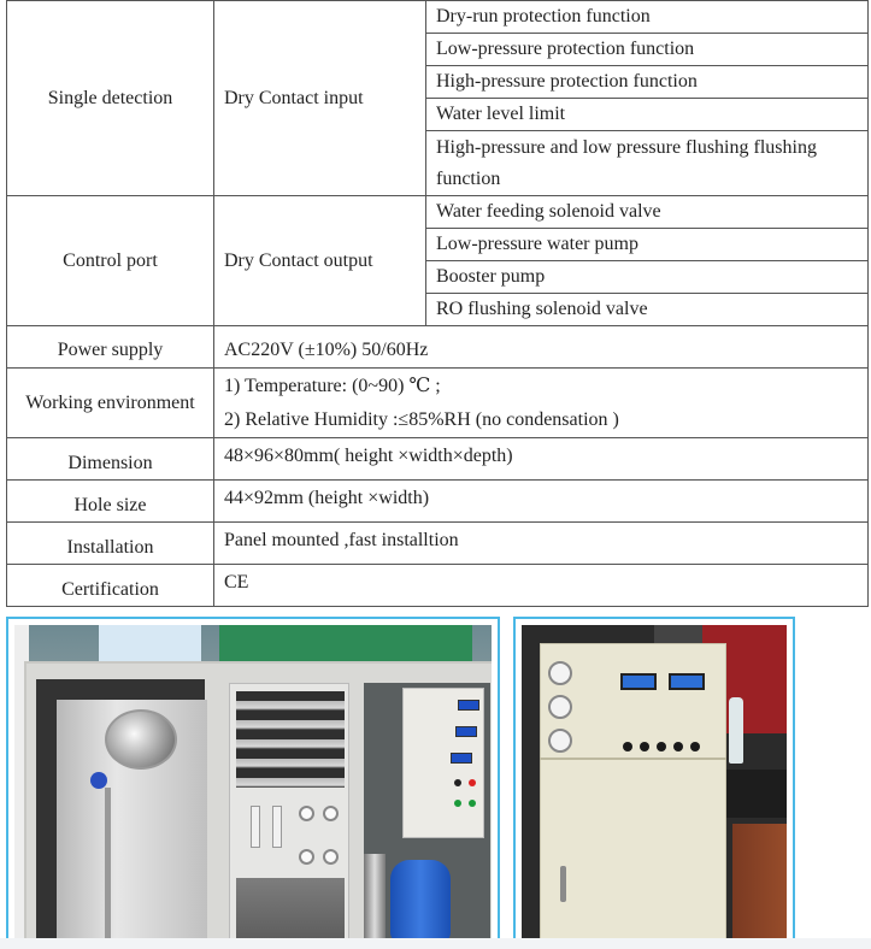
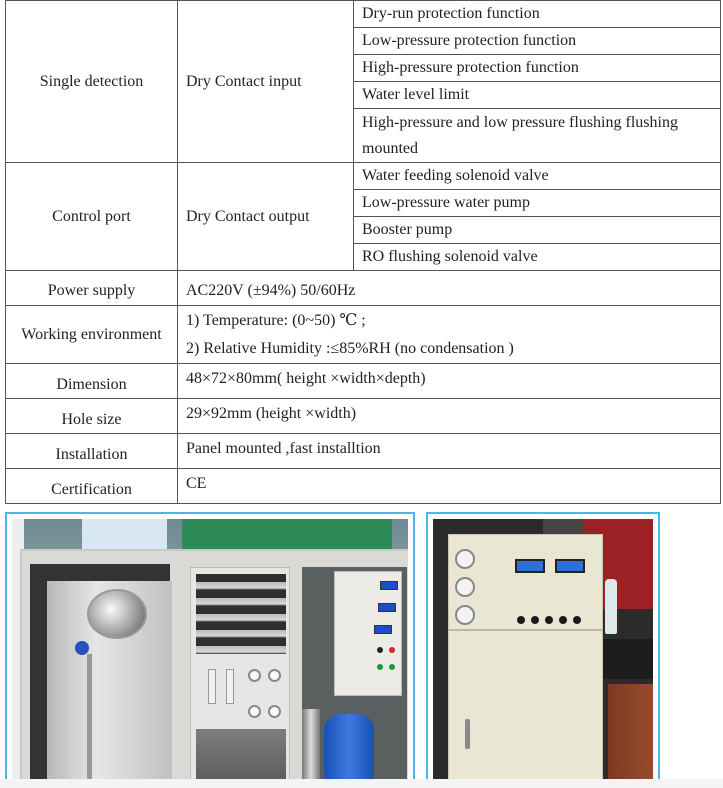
  Single detection	Dry Contact input	Dry-run protection function
  Low-pressure protection function
  High-pressure protection function
  Water level limit
- High-pressure and low pressure flushing flushing function
+ High-pressure and low pressure flushing flushing mounted
  Control port	Dry Contact output	Water feeding solenoid valve
  Low-pressure water pump
  Booster pump
  RO flushing solenoid valve
- Power supply	AC220V (±10%) 50/60Hz
+ Power supply	AC220V (±94%) 50/60Hz
- Working environment	1) Temperature: (0~90) ℃ ; 2) Relative Humidity :≤85%RH (no condensation )
+ Working environment	1) Temperature: (0~50) ℃ ; 2) Relative Humidity :≤85%RH (no condensation )
- Dimension	48×96×80mm( height ×width×depth)
+ Dimension	48×72×80mm( height ×width×depth)
- Hole size	44×92mm (height ×width)
+ Hole size	29×92mm (height ×width)
  Installation	Panel mounted ,fast installtion
  Certification	CE
